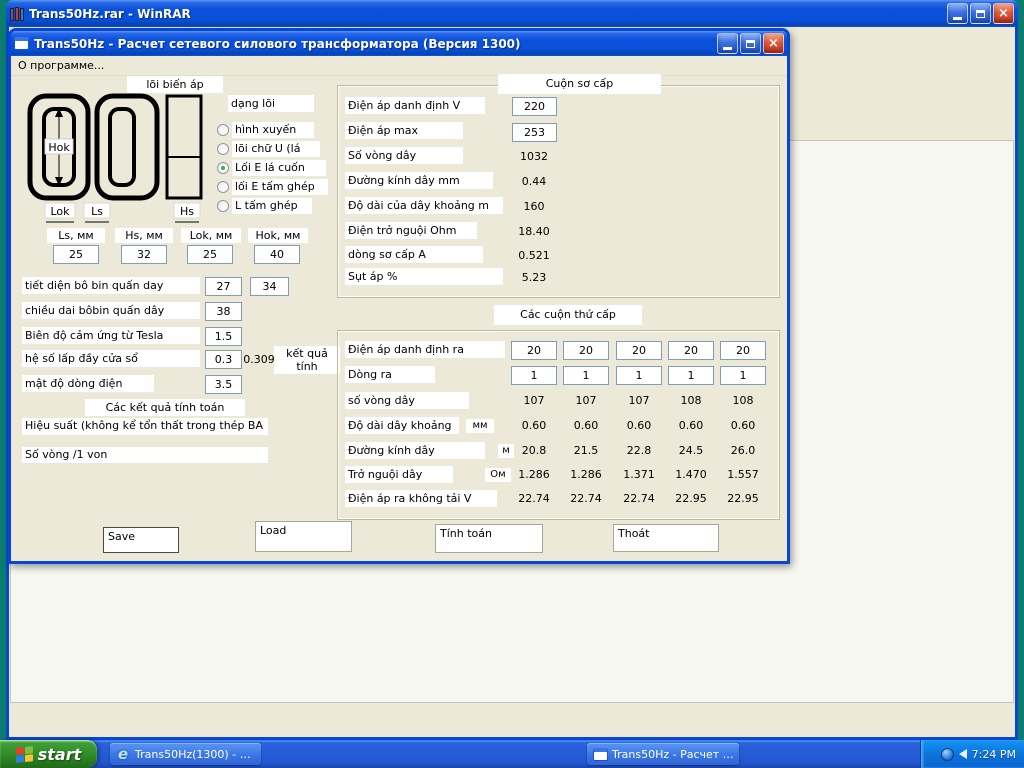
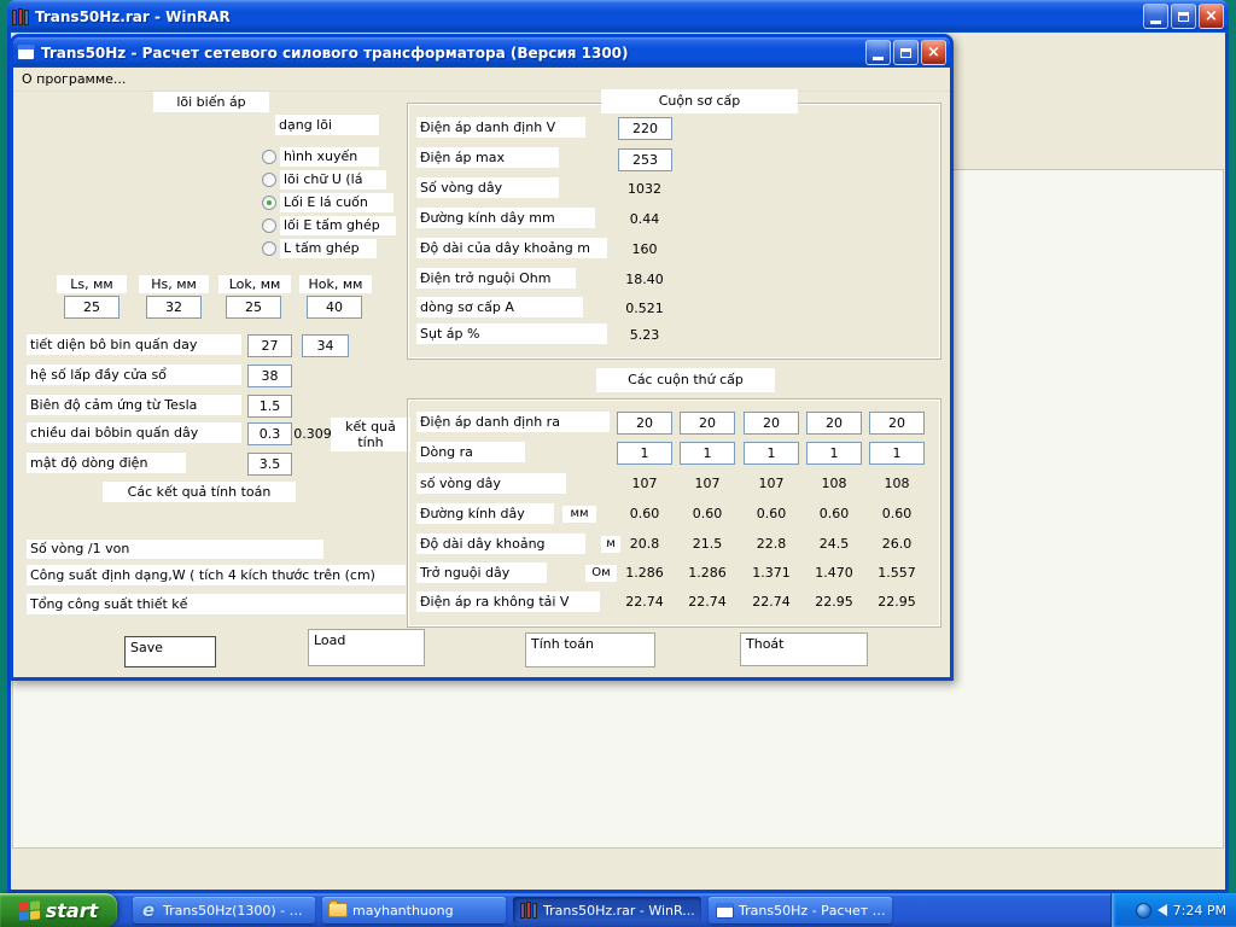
  Trans50Hz.rar - WinRAR
  ×
  Trans50Hz - Расчет сетевого силового трансформатора (Версия 1300)
  ×
  О программе...
  lõi biến áp
- Hok
- Lok
- Ls
- Hs
  dạng lõi
  hình xuyến
  lõi chữ U (lá
  Lối E lá cuốn
  lối E tấm ghép
  L tấm ghép
  Ls, мм
  Hs, мм
  Lok, мм
  Hok, мм
  25
  32
  25
  40
  tiết diện bô bin quấn day
  27
  34
- chiều dai bôbin quấn dây
+ hệ số lấp đầy cửa sổ
  38
  Biên độ cảm ứng từ Tesla
  1.5
- hệ số lấp đầy cửa sổ
+ chiều dai bôbin quấn dây
  0.3
  0.309
  kết quả tính
  mật độ dòng điện
  3.5
  Các kết quả tính toán
- Hiệu suất (không kể tổn thất trong thép BA
  Số vòng /1 von
+ Công suất định dạng,W ( tích 4 kích thước trên (cm)
+ Tổng công suất thiết kế
  Cuộn sơ cấp
  Điện áp danh định V
  220
  Điện áp max
  253
  Số vòng dây
  1032
  Đường kính dây mm
  0.44
  Độ dài của dây khoảng m
  160
  Điện trở nguội Ohm
  18.40
  dòng sơ cấp A
  0.521
  Sụt áp %
  5.23
  Các cuộn thứ cấp
  Điện áp danh định ra
  20
  20
  20
  20
  20
  Dòng ra
  1
  1
  1
  1
  1
  số vòng dây
  107
  107
  107
  108
  108
- Độ dài dây khoảng
+ Đường kính dây
  мм
  0.60
  0.60
  0.60
  0.60
  0.60
- Đường kính dây
+ Độ dài dây khoảng
  м
  20.8
  21.5
  22.8
  24.5
  26.0
  Trở nguội dây
  Ом
  1.286
  1.286
  1.371
  1.470
  1.557
  Điện áp ra không tải V
  22.74
  22.74
  22.74
  22.95
  22.95
  Save
  Load
  Tính toán
  Thoát
  start
  e
  Trans50Hz(1300) - Đi.
+ mayhanthuong
+ Trans50Hz.rar - WinR...
  Trans50Hz - Расчет с..
  7:24 PM
